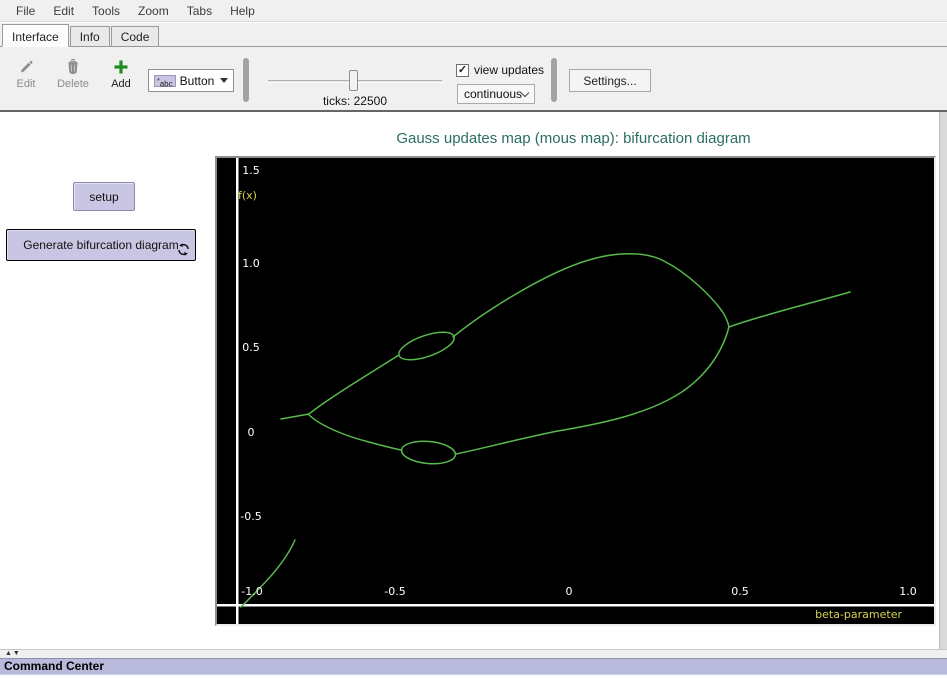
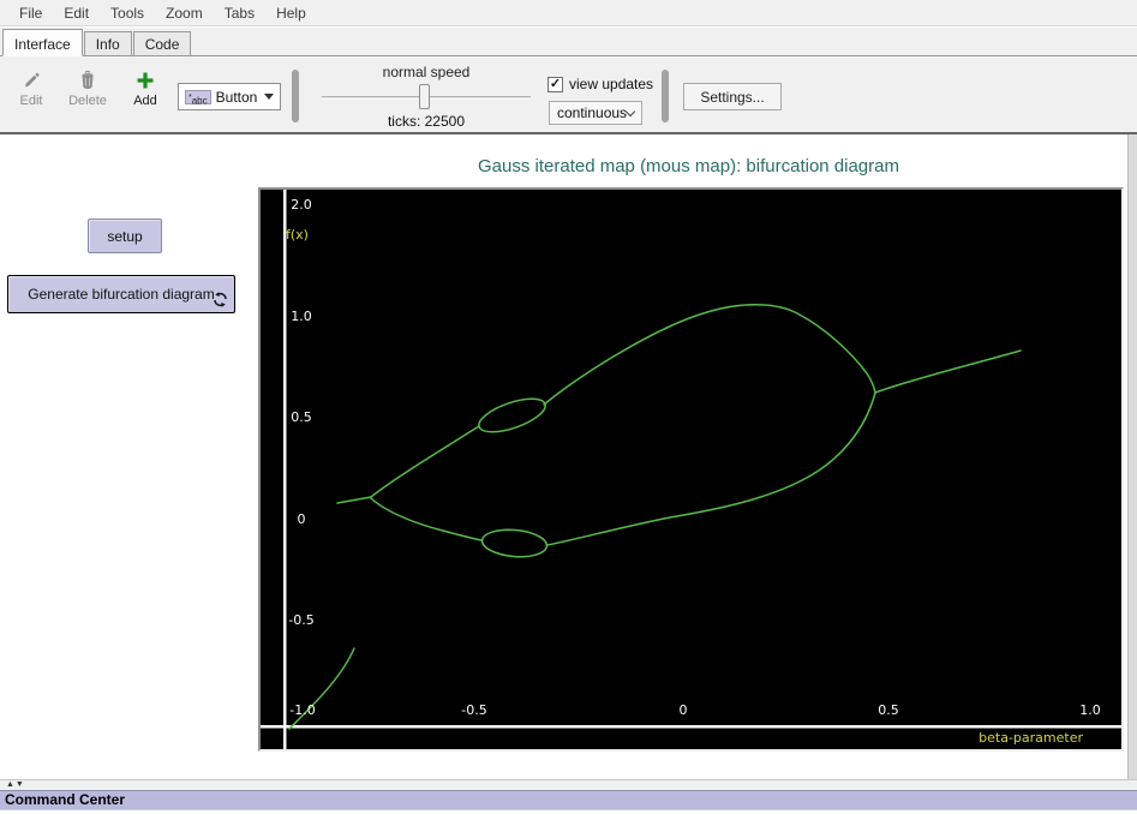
  File
  Edit
  Tools
  Zoom
  Tabs
  Help
  Interface
  Info
  Code
  Edit
  Delete
  Add
  abc
  Button
+ normal speed
  ticks: 22500
  ✓
  view updates
  continuous
  Settings...
- Gauss updates map (mous map): bifurcation diagram
+ Gauss iterated map (mous map): bifurcation diagram
  setup
  Generate bifurcation diagram
  f(x)
- 1.5
+ 2.0
  1.0
  0.5
  0
  -0.5
  -1.0
  -0.5
  0
  0.5
  1.0
  beta-parameter
  Command Center
